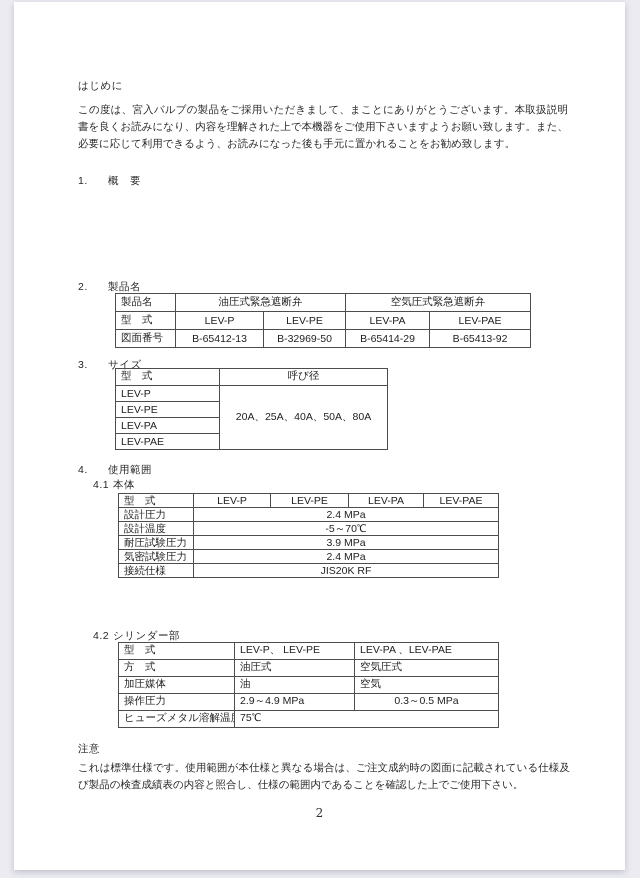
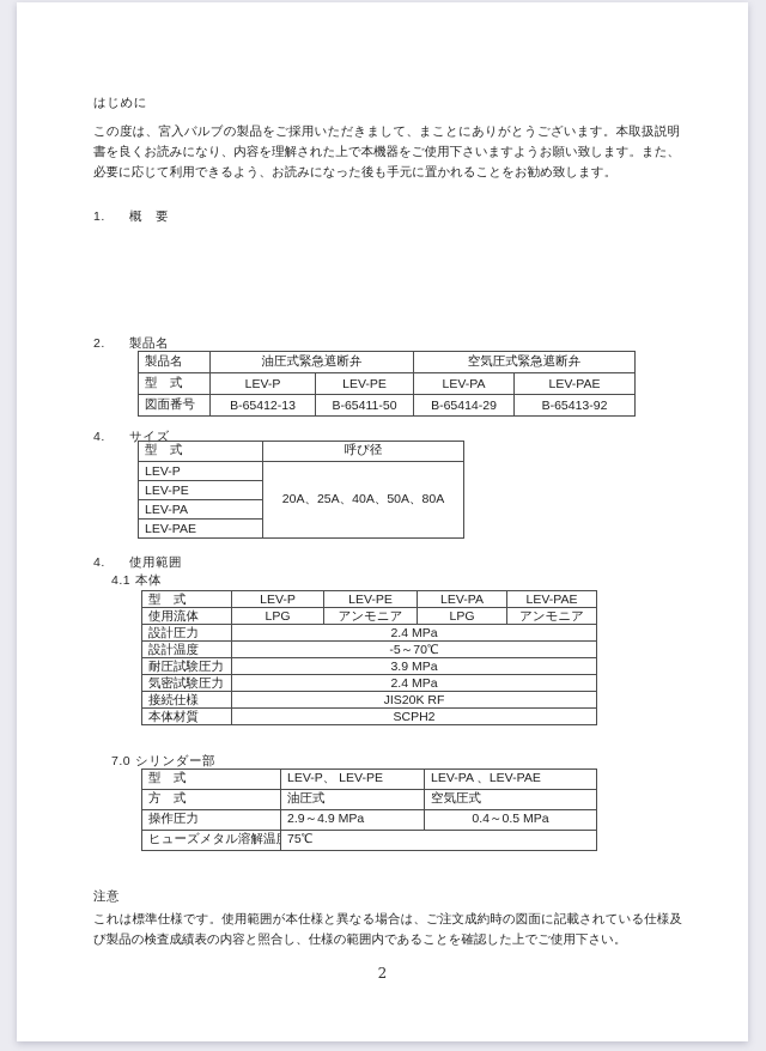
  はじめに
  この度は、宮入バルブの製品をご採用いただきまして、まことにありがとうございます。本取扱説明書を良くお読みになり、内容を理解された上で本機器をご使用下さいますようお願い致します。また、必要に応じて利用できるよう、お読みになった後も手元に置かれることをお勧め致します。
  1. 概 要
  2. 製品名
  製品名	油圧式緊急遮断弁	空気圧式緊急遮断弁
  型 式	LEV-P	LEV-PE	LEV-PA	LEV-PAE
- 図面番号	B-65412-13	B-32969-50	B-65414-29	B-65413-92
+ 図面番号	B-65412-13	B-65411-50	B-65414-29	B-65413-92
- 3. サイズ
+ 4. サイズ
  型 式	呼び径
  LEV-P	20A、25A、40A、50A、80A
  LEV-PE
  LEV-PA
  LEV-PAE
  4. 使用範囲
  4.1 本体
  型 式	LEV-P	LEV-PE	LEV-PA	LEV-PAE
+ 使用流体	LPG	アンモニア	LPG	アンモニア
  設計圧力	2.4 MPa
  設計温度	-5～70℃
  耐圧試験圧力	3.9 MPa
  気密試験圧力	2.4 MPa
  接続仕様	JIS20K RF
+ 本体材質	SCPH2
- 4.2 シリンダー部
+ 7.0 シリンダー部
  型 式	LEV-P、 LEV-PE	LEV-PA 、LEV-PAE
  方 式	油圧式	空気圧式
- 加圧媒体	油	空気
- 操作圧力	2.9～4.9 MPa	0.3～0.5 MPa
+ 操作圧力	2.9～4.9 MPa	0.4～0.5 MPa
  ヒューズメタル溶解温	75℃
  注意
  これは標準仕様です。使用範囲が本仕様と異なる場合は、ご注文成約時の図面に記載されている仕様及び製品の検査成績表の内容と照合し、仕様の範囲内であることを確認した上でご使用下さい。
  2
